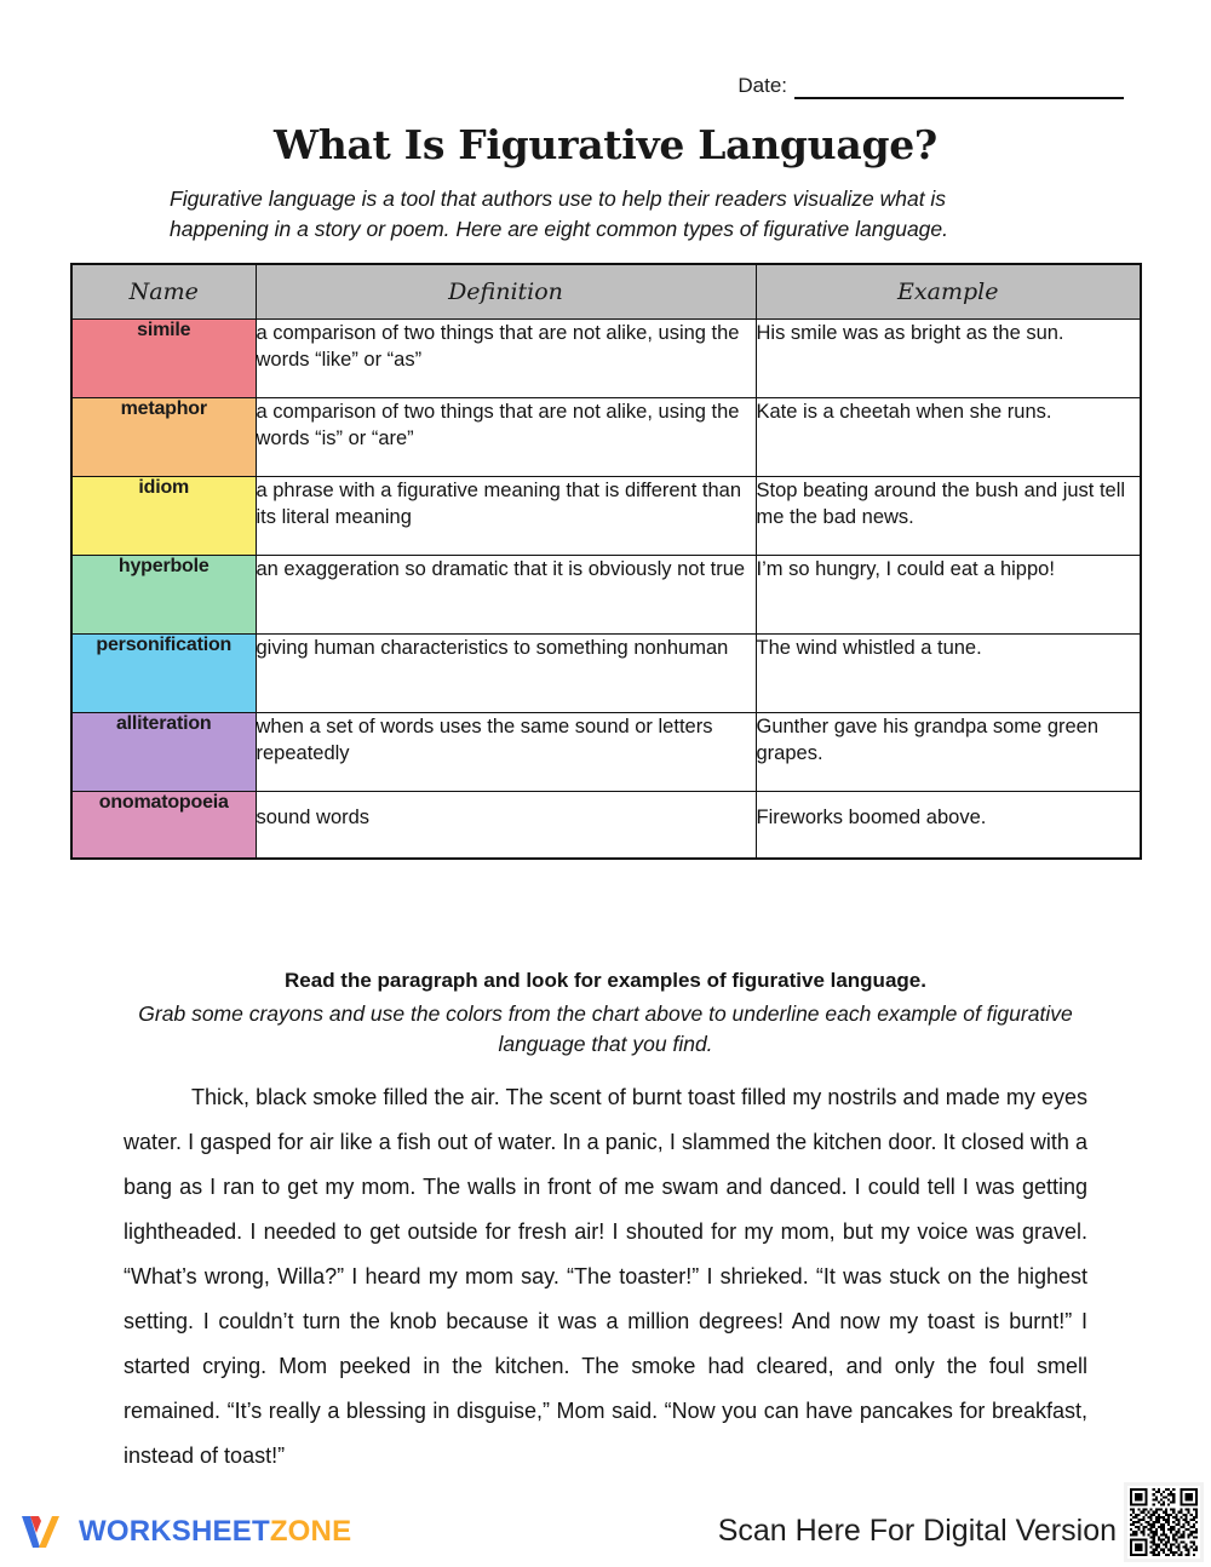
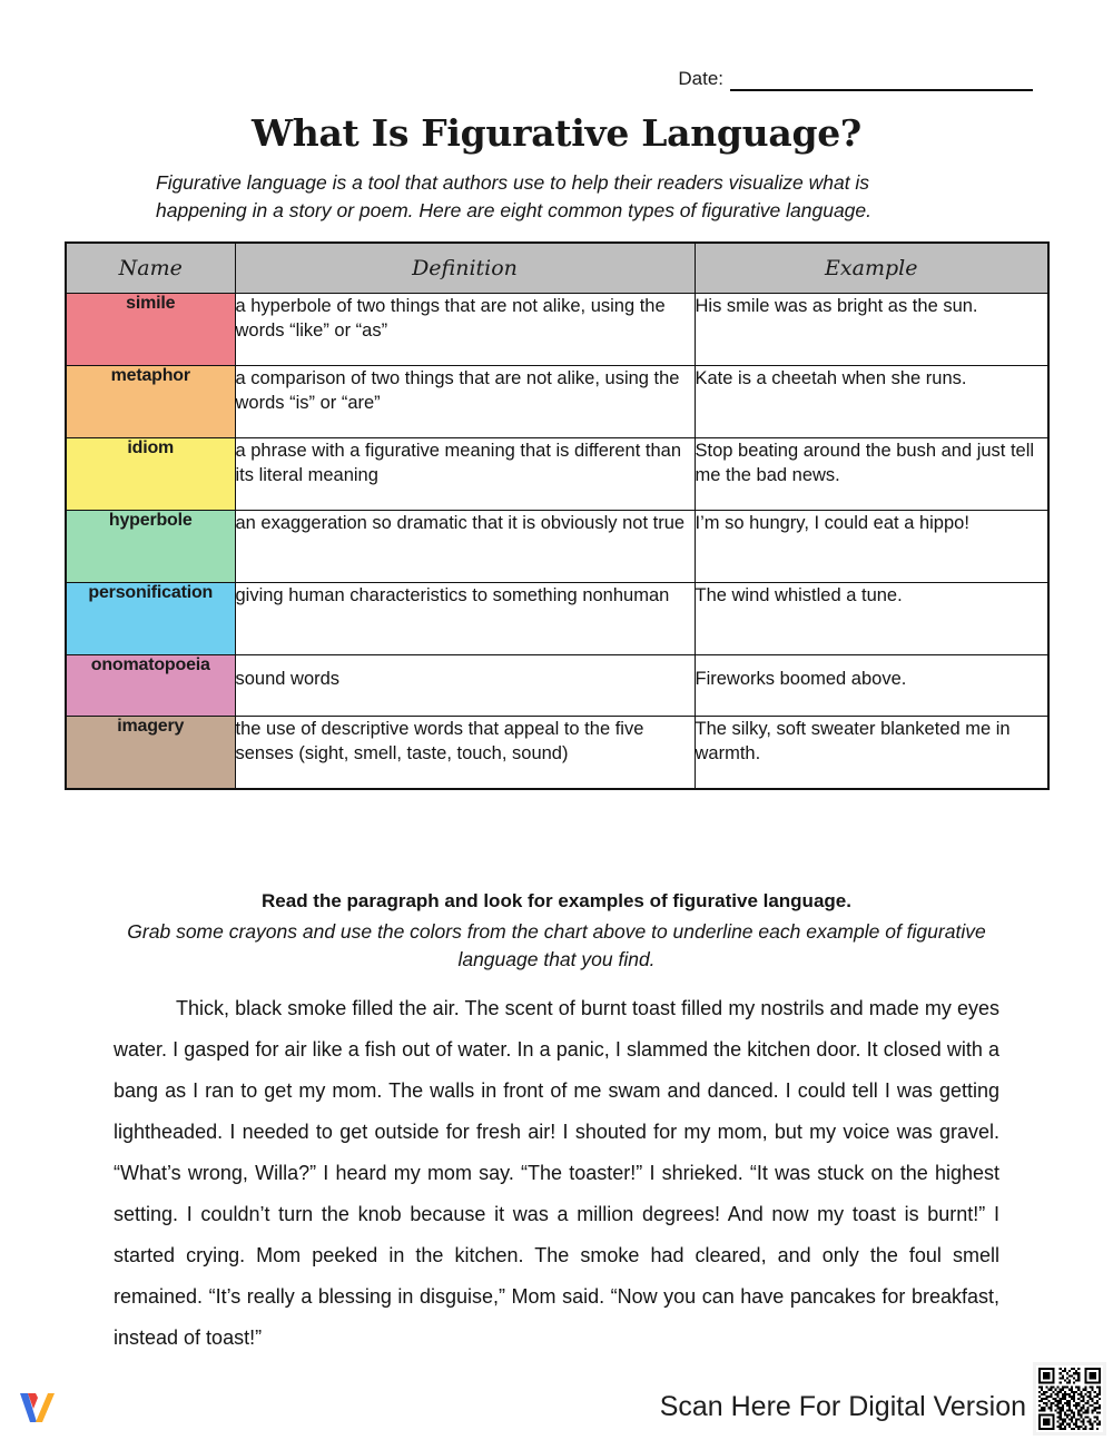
  Date:
  What Is Figurative Language?
  Figurative language is a tool that authors use to help their readers visualize what is happening in a story or poem. Here are eight common types of figurative language.
  Name	Definition	Example
- simile	a comparison of two things that are not alike, using the words “like” or “as”	His smile was as bright as the sun.
+ simile	a hyperbole of two things that are not alike, using the words “like” or “as”	His smile was as bright as the sun.
  metaphor	a comparison of two things that are not alike, using the words “is” or “are”	Kate is a cheetah when she runs.
  idiom	a phrase with a figurative meaning that is different than its literal meaning	Stop beating around the bush and just tell me the bad news.
  hyperbole	an exaggeration so dramatic that it is obviously not true	I’m so hungry, I could eat a hippo!
  personification	giving human characteristics to something nonhuman	The wind whistled a tune.
- alliteration	when a set of words uses the same sound or letters repeatedly	Gunther gave his grandpa some green grapes.
  onomatopoeia	sound words	Fireworks boomed above.
+ imagery	the use of descriptive words that appeal to the five senses (sight, smell, taste, touch, sound)	The silky, soft sweater blanketed me in warmth.
  Read the paragraph and look for examples of figurative language.
  Grab some crayons and use the colors from the chart above to underline each example of figurative language that you find.
  Thick, black smoke filled the air. The scent of burnt toast filled my nostrils and made my eyes water. I gasped for air like a fish out of water. In a panic, I slammed the kitchen door. It closed with a bang as I ran to get my mom. The walls in front of me swam and danced. I could tell I was getting lightheaded. I needed to get outside for fresh air! I shouted for my mom, but my voice was gravel. “What’s wrong, Willa?” I heard my mom say. “The toaster!” I shrieked. “It was stuck on the highest setting. I couldn’t turn the knob because it was a million degrees! And now my toast is burnt!” I started crying. Mom peeked in the kitchen. The smoke had cleared, and only the foul smell remained. “It’s really a blessing in disguise,” Mom said. “Now you can have pancakes for breakfast, instead of toast!”
- WORKSHEETZONE
  Scan Here For Digital Version
